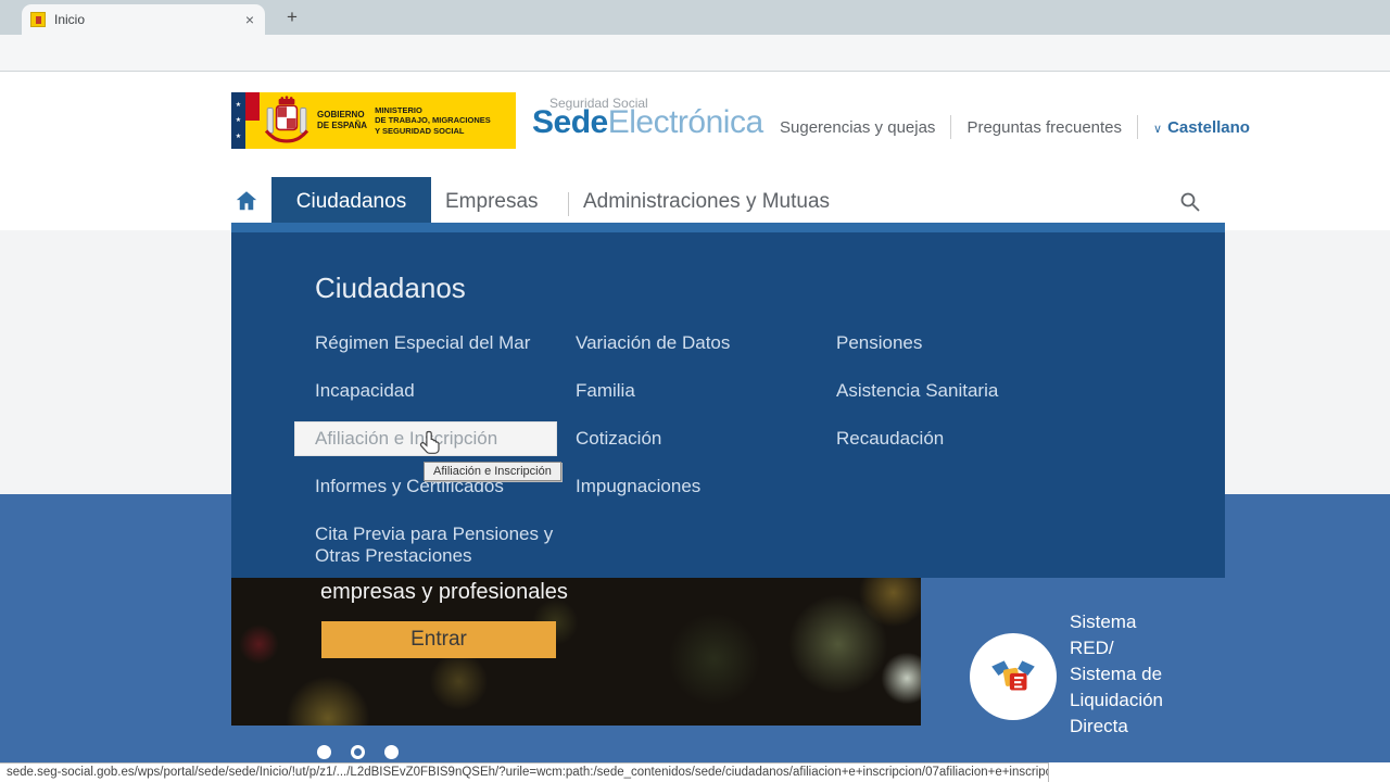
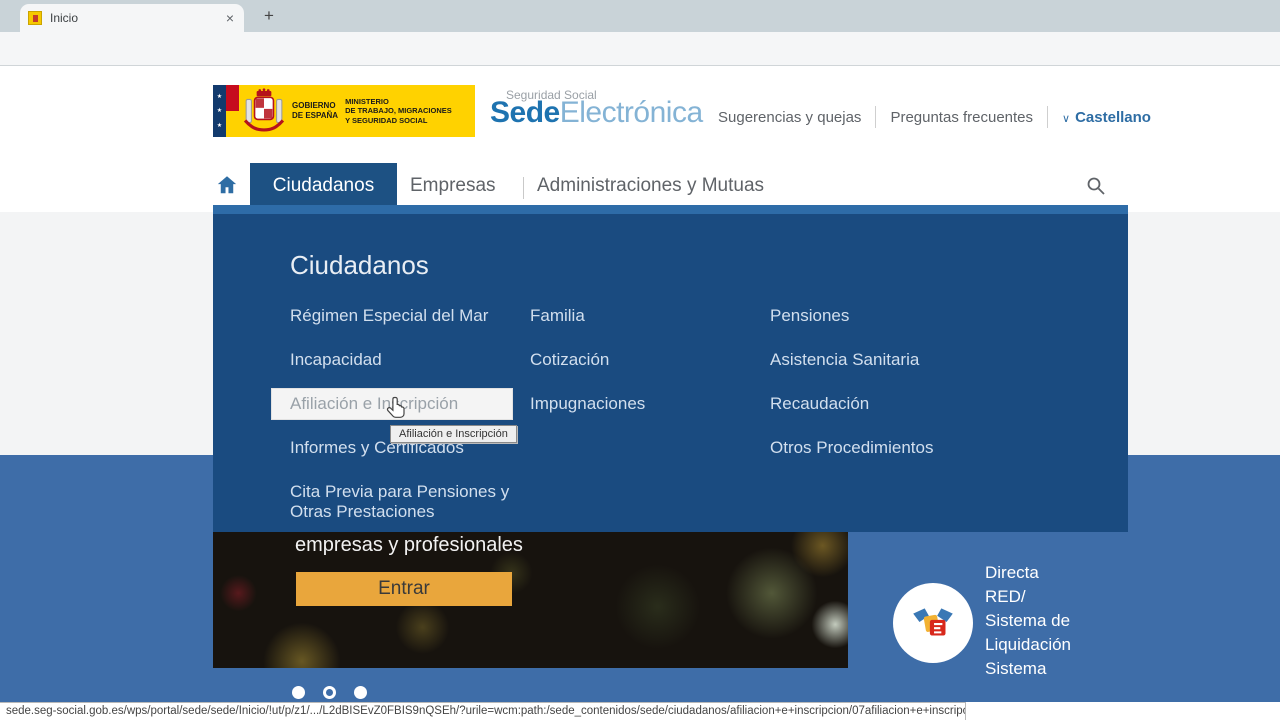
  Inicio
  ×
  +
  GOBIERNO
  DE ESPAÑA
  MINISTERIO
  DE TRABAJO, MIGRACIONES
  Y SEGURIDAD SOCIAL
  Seguridad Social
  SedeElectrónica
  Sugerencias y quejas
  Preguntas frecuentes
  ∨ Castellano
  Ciudadanos
  Empresas
  Administraciones y Mutuas
  Ciudadanos
  Régimen Especial del Mar
  Incapacidad
  Afiliación e Incripción
  Informes y Certificados
  Cita Previa para Pensiones y Otras Prestaciones
- Variación de Datos
  Familia
  Cotización
  Impugnaciones
  Pensiones
  Asistencia Sanitaria
  Recaudación
+ Otros Procedimientos
  Afiliación e Inscripción
  empresas y profesionales
  Entrar
- Sistema
+ Directa
  RED/
  Sistema de
  Liquidación
- Directa
+ Sistema
  sede.seg-social.gob.es/wps/portal/sede/sede/Inicio/!ut/p/z1/.../L2dBISEvZ0FBIS9nQSEh/?urile=wcm:path:/sede_contenidos/sede/ciudadanos/afiliacion+e+inscripcion/07afiliacion+e+inscripc
